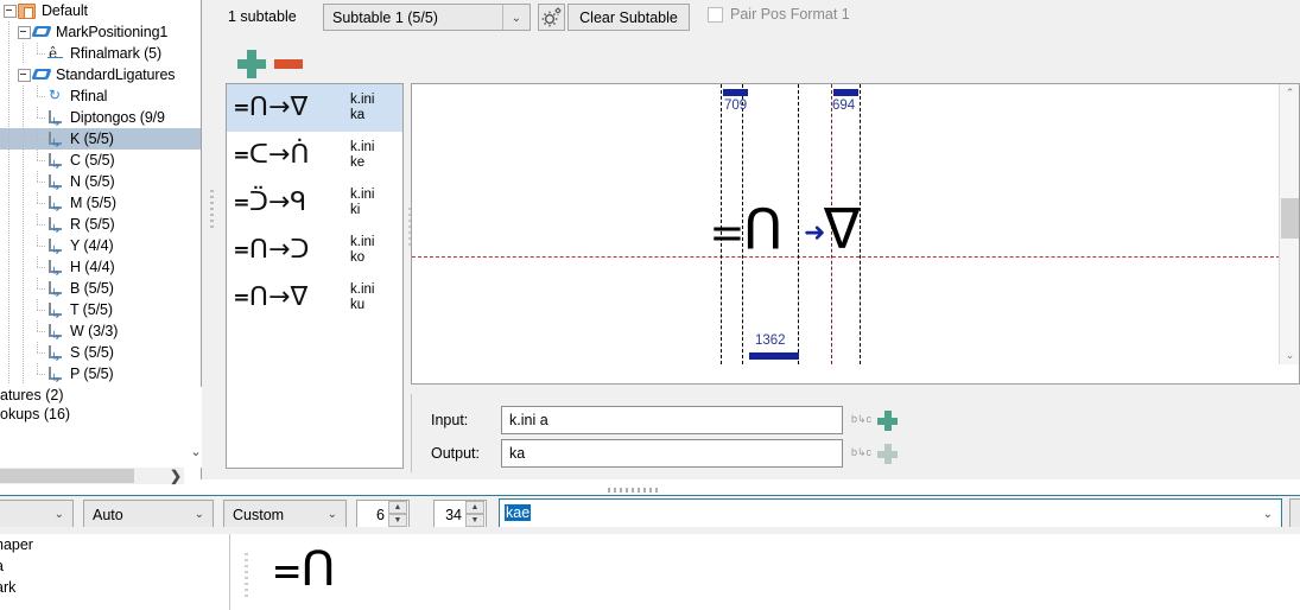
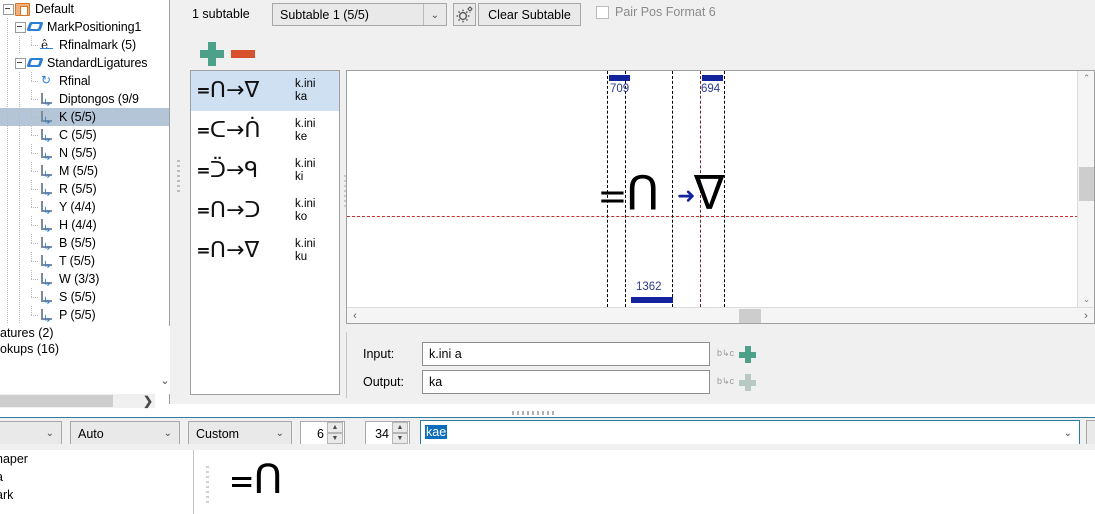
  Default
  MarkPositioning1
  ê
  Rfinalmark (5)
  StandardLigatures
  ↻
  Rfinal
  ↳
  Diptongos (9/9
  ↳
  K (5/5)
  ↳
  C (5/5)
  ↳
  N (5/5)
  ↳
  M (5/5)
  ↳
  R (5/5)
  ↳
  Y (4/4)
  ↳
  H (4/4)
  ↳
  B (5/5)
  ↳
  T (5/5)
  ↳
  W (3/3)
  ↳
  S (5/5)
  ↳
  P (5/5)
  atures (2)
  okups (16)
  ⌄
  ❯
  1 subtable
  Subtable 1 (5/5)
  ⌄
  Clear Subtable
- Pair Pos Format 1
+ Pair Pos Format 6
  ᐀ᑎ→ᐁ
  k.ini
  ka
  ᐀ᑕ→ᑏ
  k.ini
  ke
  ᐀ᑒ→ᑫ
  k.ini
  ki
  ᐀ᑎ→ᑐ
  k.ini
  ko
  ᐀ᑎ→ᐁ
  k.ini
  ku
  709
  694
  1362
  ᐀ᑎ ᐁ
  ➜
  ⌃
  ⌄
+ ‹
+ ›
  Input:
  k.ini a
  b↳c
  Output:
  ka
  b↳c
  ⌄
  Auto
  ⌄
  Custom
  ⌄
  6
  34
  kae
  ⌄
  aper
  ᐀ᑎ
